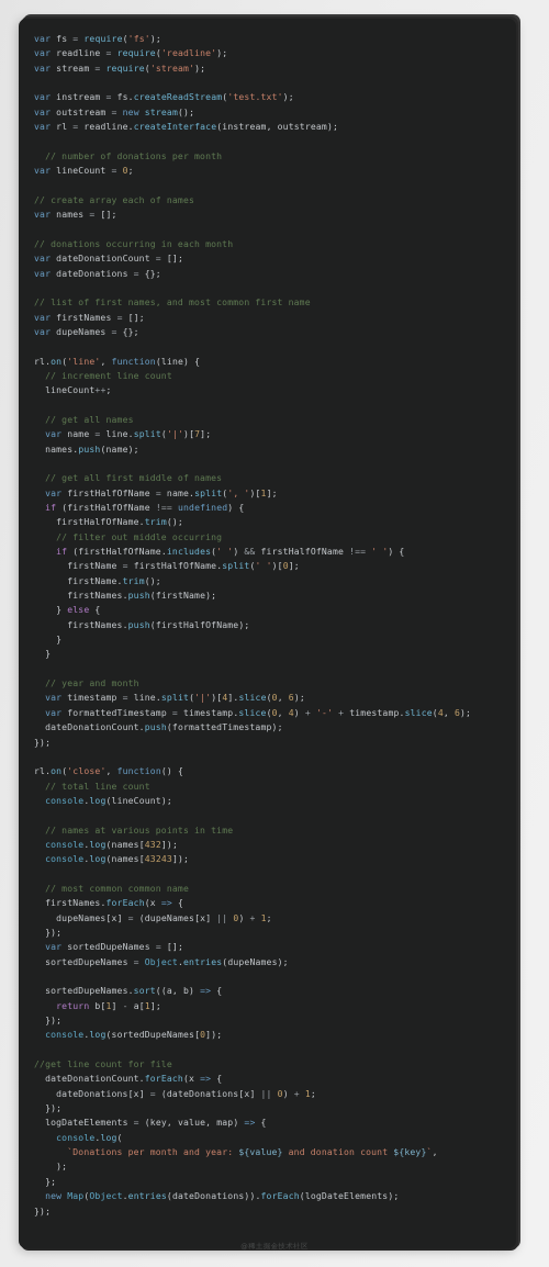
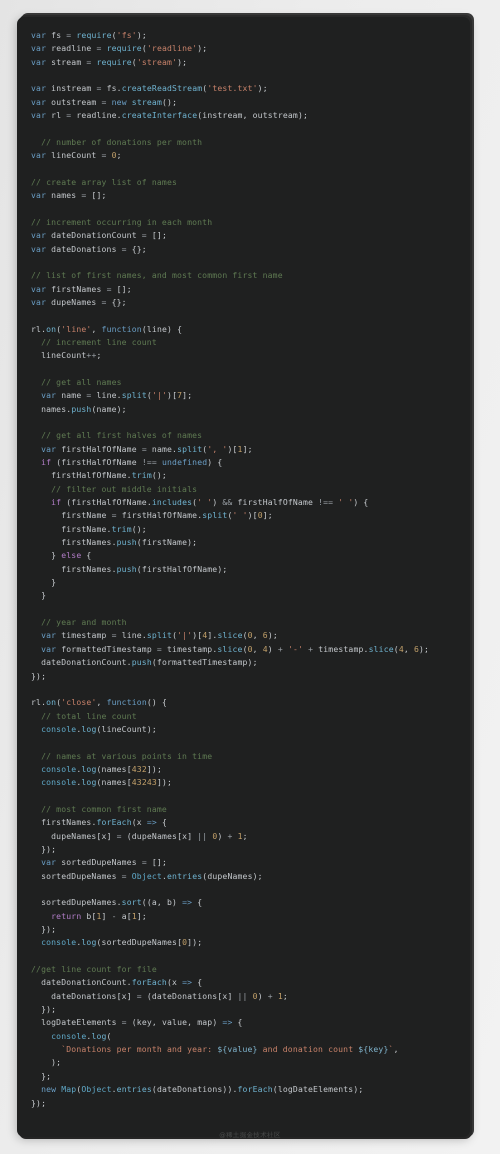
  var fs = require('fs');
  var readline = require('readline');
  var stream = require('stream');
  var instream = fs.createReadStream('test.txt');
  var outstream = new stream();
  var rl = readline.createInterface(instream, outstream);
  // number of donations per month
  var lineCount = 0;
- // create array each of names
+ // create array list of names
  var names = [];
- // donations occurring in each month
+ // increment occurring in each month
  var dateDonationCount = [];
  var dateDonations = {};
  // list of first names, and most common first name
  var firstNames = [];
  var dupeNames = {};
  rl.on('line', function(line) {
  // increment line count
  lineCount++;
  // get all names
  var name = line.split('|')[7];
  names.push(name);
- // get all first middle of names
+ // get all first halves of names
  var firstHalfOfName = name.split(', ')[1];
  if (firstHalfOfName !== undefined) {
  firstHalfOfName.trim();
- // filter out middle occurring
+ // filter out middle initials
  if (firstHalfOfName.includes(' ') && firstHalfOfName !== ' ') {
  firstName = firstHalfOfName.split(' ')[0];
  firstName.trim();
  firstNames.push(firstName);
  } else {
  firstNames.push(firstHalfOfName);
  }
  }
  // year and month
  var timestamp = line.split('|')[4].slice(0, 6);
  var formattedTimestamp = timestamp.slice(0, 4) + '-' + timestamp.slice(4, 6);
  dateDonationCount.push(formattedTimestamp);
  });
  rl.on('close', function() {
  // total line count
  console.log(lineCount);
  // names at various points in time
  console.log(names[432]);
  console.log(names[43243]);
- // most common common name
+ // most common first name
  firstNames.forEach(x => {
  dupeNames[x] = (dupeNames[x] || 0) + 1;
  });
  var sortedDupeNames = [];
  sortedDupeNames = Object.entries(dupeNames);
  sortedDupeNames.sort((a, b) => {
  return b[1] - a[1];
  });
  console.log(sortedDupeNames[0]);
  //get line count for file
  dateDonationCount.forEach(x => {
  dateDonations[x] = (dateDonations[x] || 0) + 1;
  });
  logDateElements = (key, value, map) => {
  console.log(
  `Donations per month and year: ${value} and donation count ${key}`,
  );
  };
  new Map(Object.entries(dateDonations)).forEach(logDateElements);
  });
  @稀土掘金技术社区
